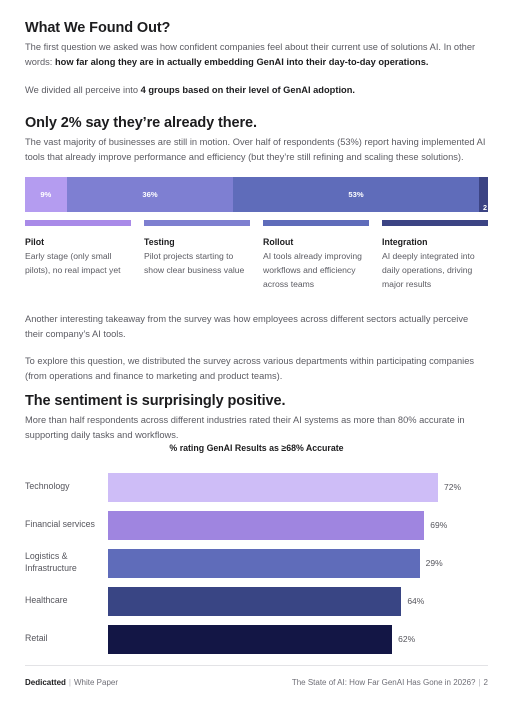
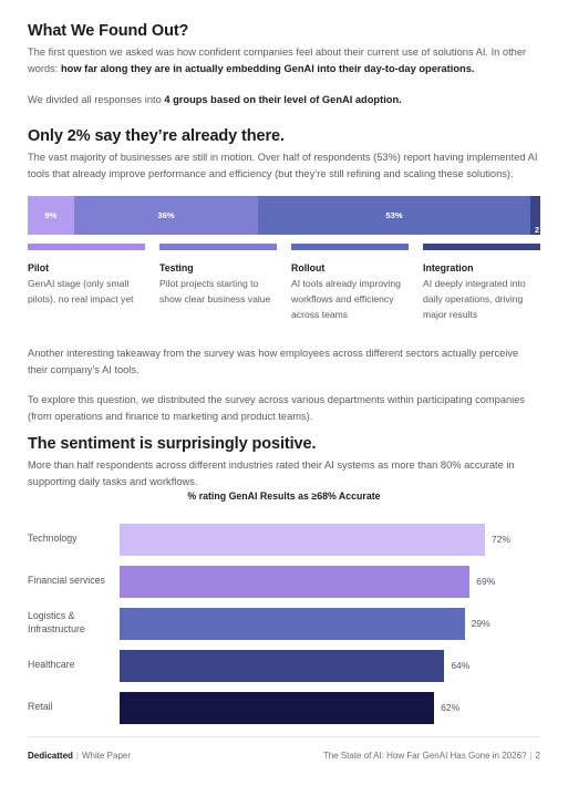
  What We Found Out?
  The first question we asked was how confident companies feel about their current use of solutions AI. In other words: how far along they are in actually embedding GenAI into their day-to-day operations.
- We divided all perceive into 4 groups based on their level of GenAI adoption.
+ We divided all responses into 4 groups based on their level of GenAI adoption.
  Only 2% say they’re already there.
  The vast majority of businesses are still in motion. Over half of respondents (53%) report having implemented AI tools that already improve performance and efficiency (but they’re still refining and scaling these solutions).
  9%
  36%
  53%
  2
  Pilot
- Early stage (only small pilots), no real impact yet
+ GenAI stage (only small pilots), no real impact yet
  Testing
  Pilot projects starting to show clear business value
  Rollout
  AI tools already improving workflows and efficiency across teams
  Integration
  AI deeply integrated into daily operations, driving major results
  Another interesting takeaway from the survey was how employees across different sectors actually perceive their company’s AI tools.
  To explore this question, we distributed the survey across various departments within participating companies (from operations and finance to marketing and product teams).
  The sentiment is surprisingly positive.
  More than half respondents across different industries rated their AI systems as more than 80% accurate in supporting daily tasks and workflows.
  % rating GenAI Results as ≥68% Accurate
  Technology
  72%
  Financial services
  69%
  Logistics & Infrastructure
  29%
  Healthcare
  64%
  Retail
  62%
  Dedicatted | White Paper
  The State of AI: How Far GenAI Has Gone in 2026? | 2
